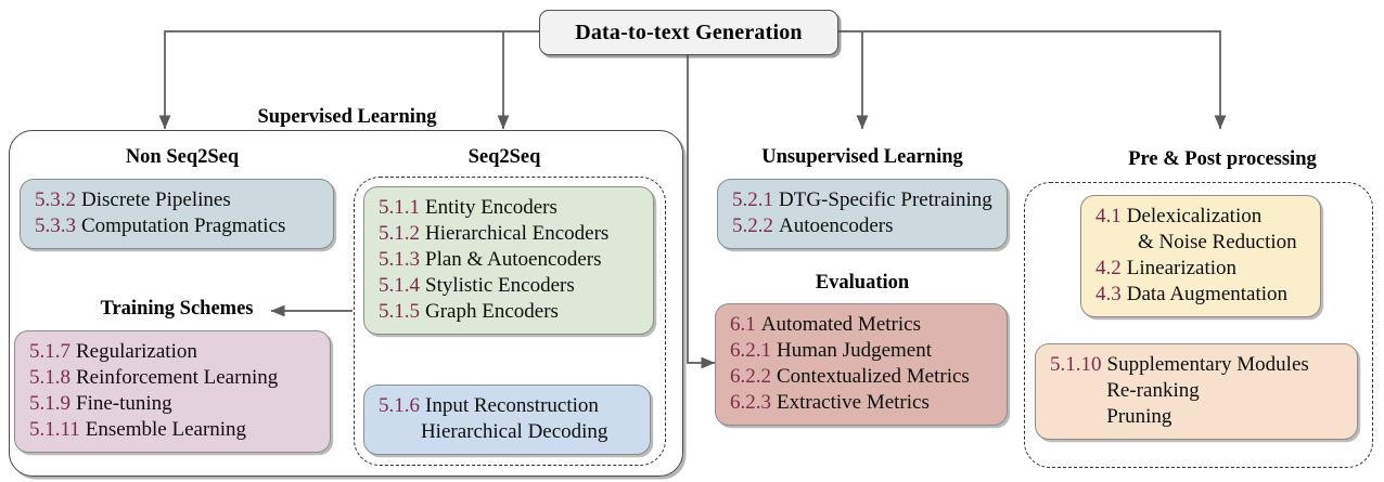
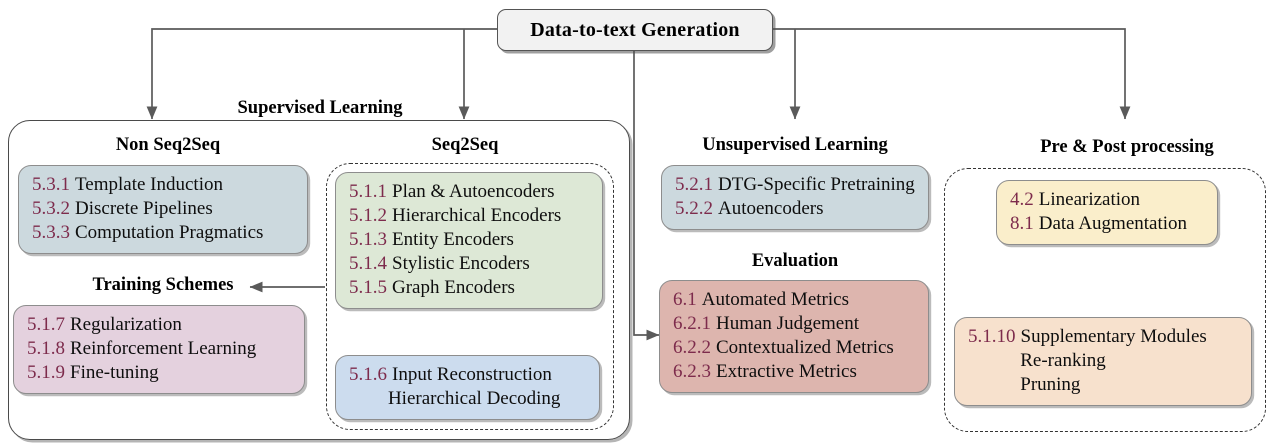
  Data-to-text Generation
  Supervised Learning
  Non Seq2Seq
+ 5.3.1 Template Induction
  5.3.2 Discrete Pipelines
  5.3.3 Computation Pragmatics
  Training Schemes
  5.1.7 Regularization
  5.1.8 Reinforcement Learning
  5.1.9 Fine-tuning
- 5.1.11 Ensemble Learning
  Seq2Seq
- 5.1.1 Entity Encoders
+ 5.1.1 Plan & Autoencoders
  5.1.2 Hierarchical Encoders
- 5.1.3 Plan & Autoencoders
+ 5.1.3 Entity Encoders
  5.1.4 Stylistic Encoders
  5.1.5 Graph Encoders
  5.1.6 Input Reconstruction
  Hierarchical Decoding
  Unsupervised Learning
  5.2.1 DTG-Specific Pretraining
  5.2.2 Autoencoders
  Evaluation
  6.1 Automated Metrics
  6.2.1 Human Judgement
  6.2.2 Contextualized Metrics
  6.2.3 Extractive Metrics
  Pre & Post processing
- 4.1 Delexicalization
- & Noise Reduction
  4.2 Linearization
- 4.3 Data Augmentation
+ 8.1 Data Augmentation
  5.1.10 Supplementary Modules
  Re-ranking
  Pruning
